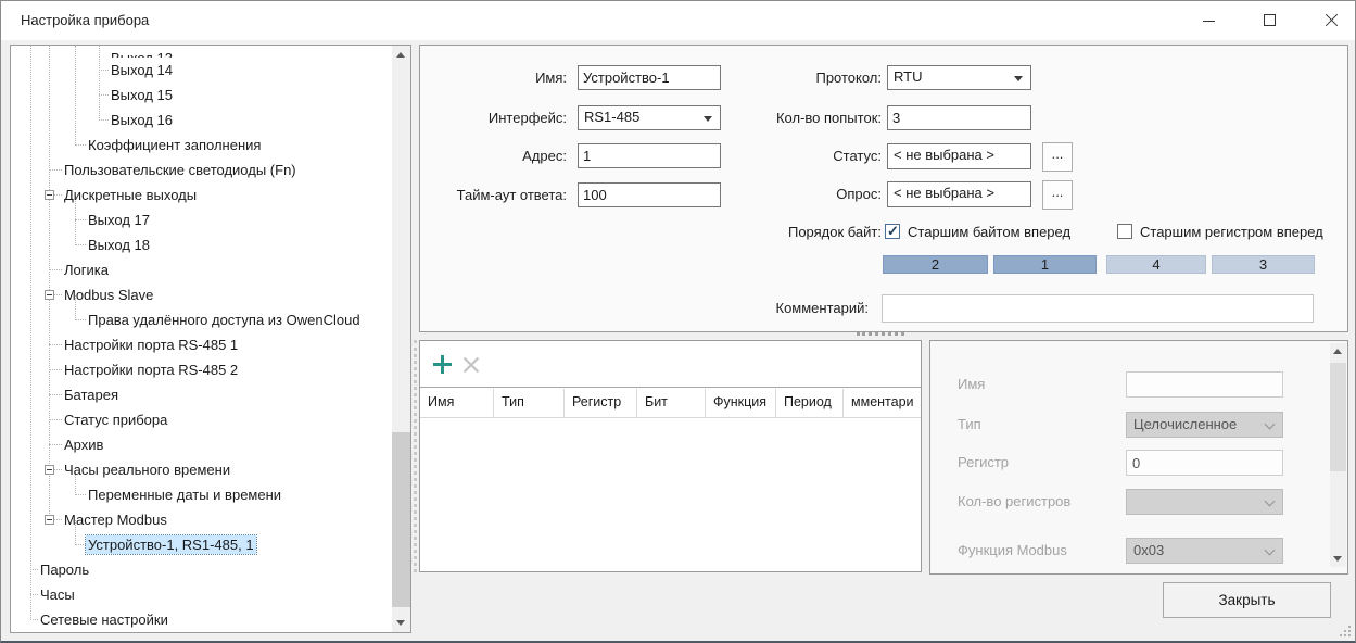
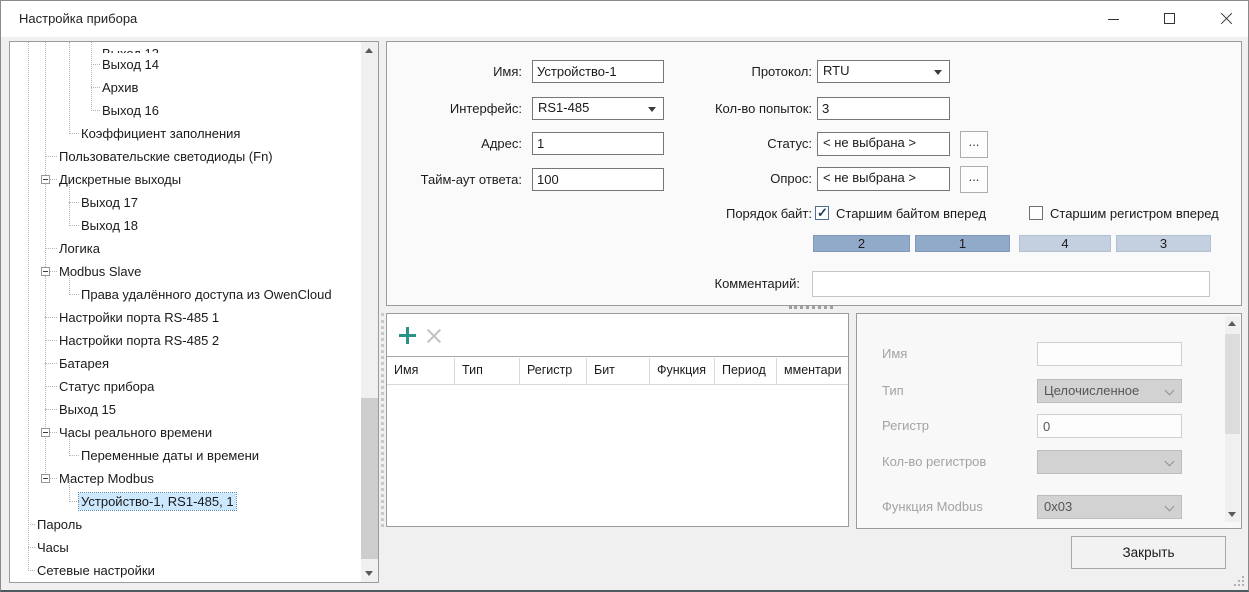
  Настройка прибора
  Выход 14
- Выход 15
+ Архив
  Выход 16
  Коэффициент заполнения
  Пользовательские светодиоды (Fn)
  Дискретные выходы
  Выход 17
  Выход 18
  Логика
  Modbus Slave
  Права удалённого доступа из OwenCloud
  Настройки порта RS-485 1
  Настройки порта RS-485 2
  Батарея
  Статус прибора
- Архив
+ Выход 15
  Часы реального времени
  Переменные даты и времени
  Мастер Modbus
  Устройство-1, RS1-485, 1
  Пароль
  Часы
  Сетевые настройки
  Имя:
  Устройство-1
  Интерфейс:
  RS1-485
  Адрес:
  1
  Тайм-аут ответа:
  100
  Протокол:
  RTU
  Кол-во попыток:
  3
  Статус:
  < не выбрана >
  ...
  Опрос:
  < не выбрана >
  ...
  Порядок байт:
  Старшим байтом вперед
  Старшим регистром вперед
  2
  1
  4
  3
  Комментарий:
  Имя
  Тип
  Регистр
  Бит
  Функция
  Период
  мментари
  Имя
  Тип
  Целочисленное
  Регистр
  0
  Кол-во регистров
  Функция Modbus
  0x03
  Закрыть
